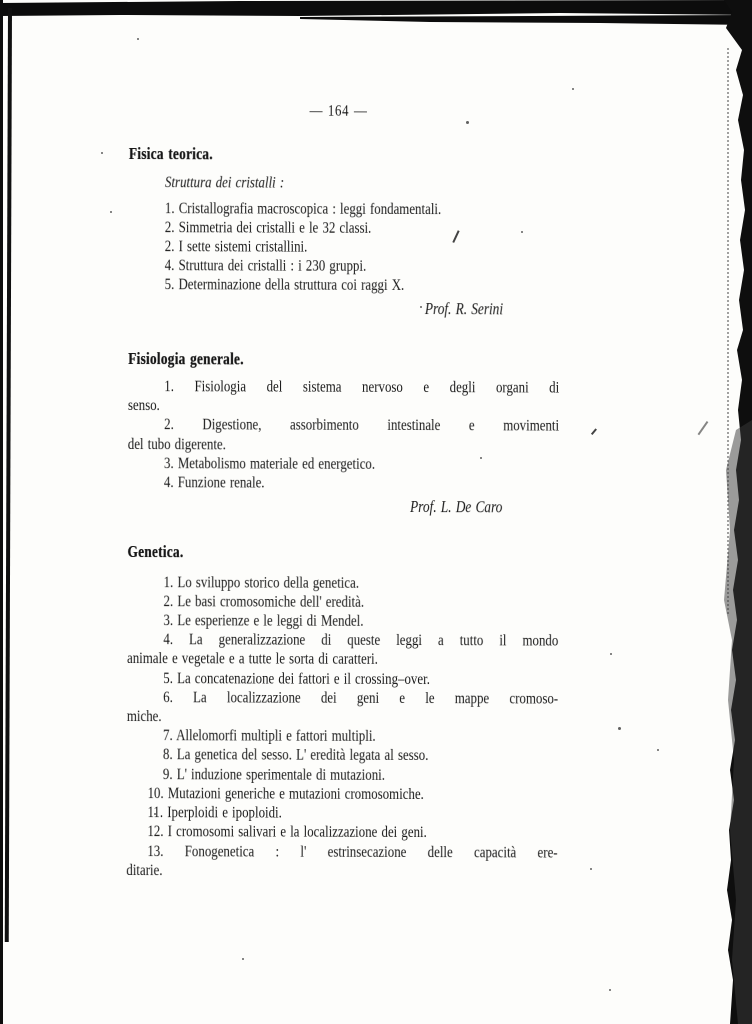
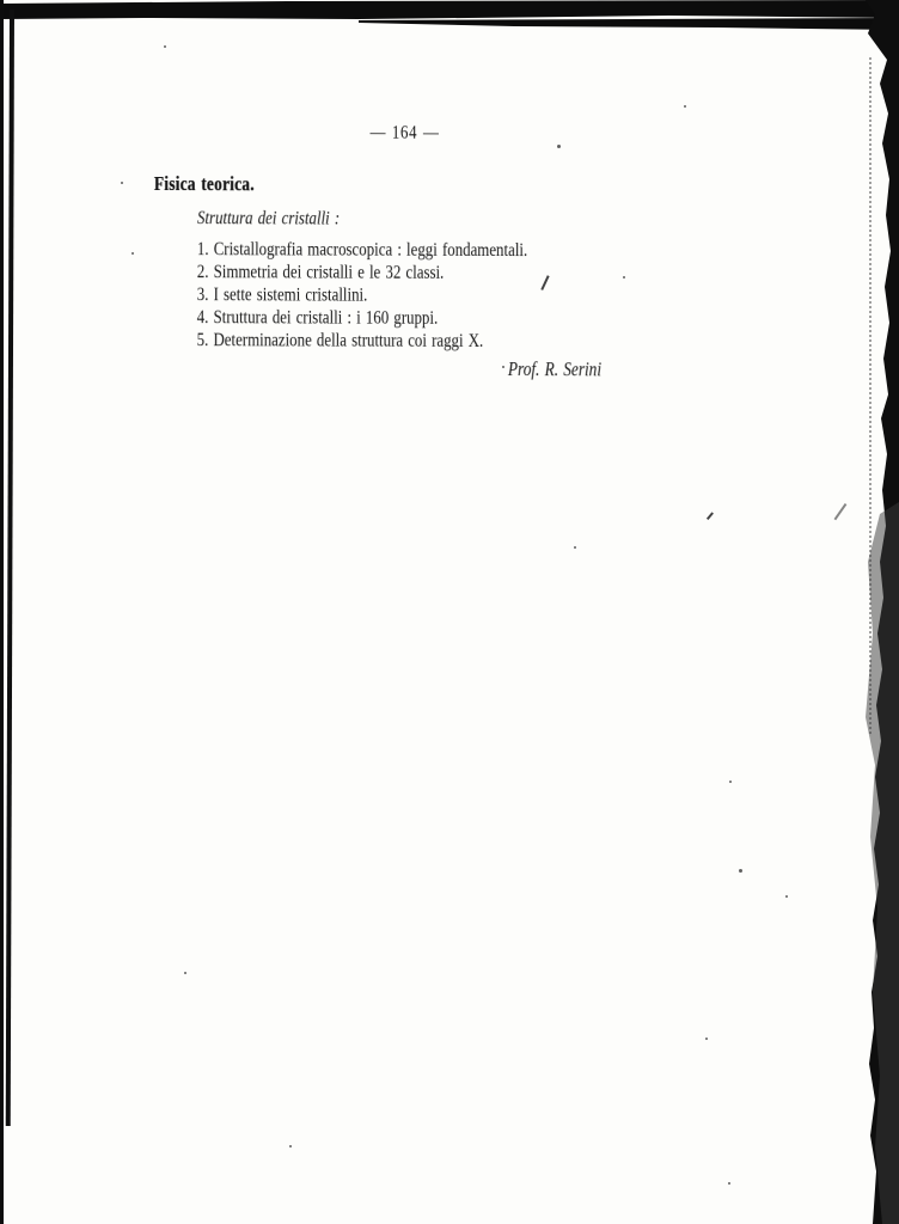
  — 164 —
  Fisica teorica.
  Struttura dei cristalli :
  1. Cristallografia macroscopica : leggi fondamentali.
  2. Simmetria dei cristalli e le 32 classi.
- 2. I sette sistemi cristallini.
+ 3. I sette sistemi cristallini.
- 4. Struttura dei cristalli : i 230 gruppi.
+ 4. Struttura dei cristalli : i 160 gruppi.
  5. Determinazione della struttura coi raggi X.
  Prof. R. Serini
- Fisiologia generale.
- 1. Fisiologia del sistema nervoso e degli organi di
- senso.
- 2. Digestione, assorbimento intestinale e movimenti
- del tubo digerente.
- 3. Metabolismo materiale ed energetico.
- 4. Funzione renale.
- Prof. L. De Caro
- Genetica.
- 1. Lo sviluppo storico della genetica.
- 2. Le basi cromosomiche dell' eredità.
- 3. Le esperienze e le leggi di Mendel.
- 4. La generalizzazione di queste leggi a tutto il mondo
- animale e vegetale e a tutte le sorta di caratteri.
- 5. La concatenazione dei fattori e il crossing–over.
- 6. La localizzazione dei geni e le mappe cromoso-
- miche.
- 7. Allelomorfi multipli e fattori multipli.
- 8. La genetica del sesso. L' eredità legata al sesso.
- 9. L' induzione sperimentale di mutazioni.
- 10. Mutazioni generiche e mutazioni cromosomiche.
- 11. Iperploidi e ipoploidi.
- 12. I cromosomi salivari e la localizzazione dei geni.
- 13. Fonogenetica : l' estrinsecazione delle capacità ere-
- ditarie.
